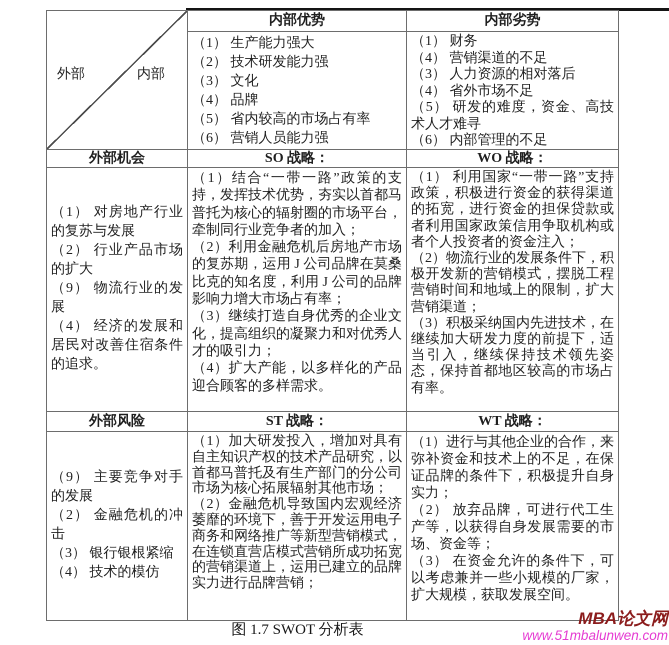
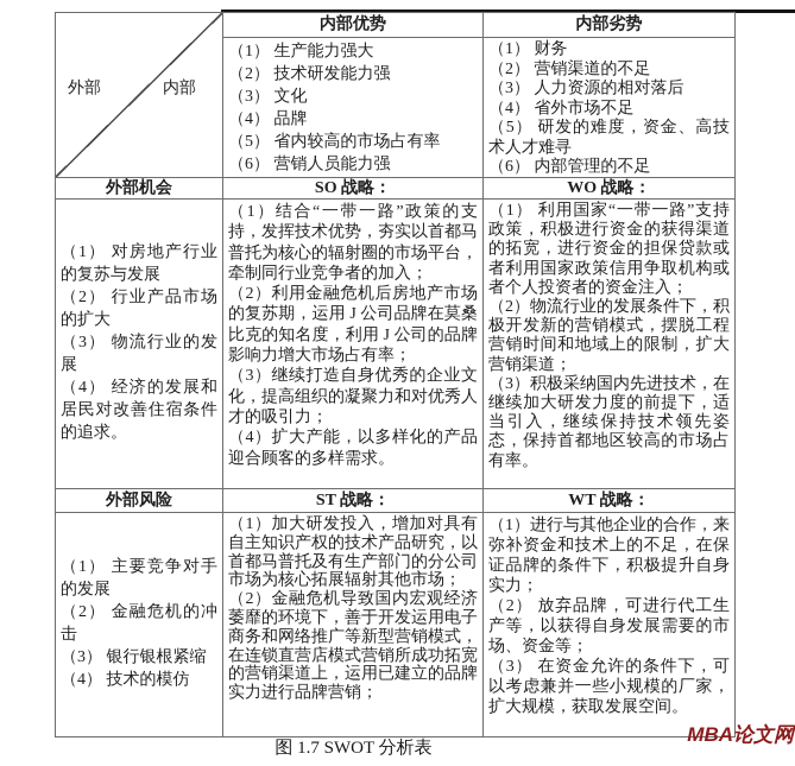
  外部 内部	内部优势	内部劣势
- （1） 生产能力强大（2） 技术研发能力强（3） 文化（4） 品牌（5） 省内较高的市场占有率（6） 营销人员能力强	（1） 财务（4） 营销渠道的不足（3） 人力资源的相对落后（4） 省外市场不足（5） 研发的难度，资金、高技术人才难寻（6） 内部管理的不足
+ （1） 生产能力强大（2） 技术研发能力强（3） 文化（4） 品牌（5） 省内较高的市场占有率（6） 营销人员能力强	（1） 财务（2） 营销渠道的不足（3） 人力资源的相对落后（4） 省外市场不足（5） 研发的难度，资金、高技术人才难寻（6） 内部管理的不足
  外部机会	SO 战略：	WO 战略：
- （1） 对房地产行业的复苏与发展（2） 行业产品市场的扩大（9） 物流行业的发展（4） 经济的发展和居民对改善住宿条件的追求。	（1）结合“一带一路”政策的支持，发挥技术优势，夯实以首都马普托为核心的辐射圈的市场平台，牵制同行业竞争者的加入；（2）利用金融危机后房地产市场的复苏期，运用 J 公司品牌在莫桑比克的知名度，利用 J 公司的品牌影响力增大市场占有率；（3）继续打造自身优秀的企业文化，提高组织的凝聚力和对优秀人才的吸引力；（4）扩大产能，以多样化的产品迎合顾客的多样需求。	（1） 利用国家“一带一路”支持政策，积极进行资金的获得渠道的拓宽，进行资金的担保贷款或者利用国家政策信用争取机构或者个人投资者的资金注入；（2）物流行业的发展条件下，积极开发新的营销模式，摆脱工程营销时间和地域上的限制，扩大营销渠道；（3）积极采纳国内先进技术，在继续加大研发力度的前提下，适当引入，继续保持技术领先姿态，保持首都地区较高的市场占有率。
+ （1） 对房地产行业的复苏与发展（2） 行业产品市场的扩大（3） 物流行业的发展（4） 经济的发展和居民对改善住宿条件的追求。	（1）结合“一带一路”政策的支持，发挥技术优势，夯实以首都马普托为核心的辐射圈的市场平台，牵制同行业竞争者的加入；（2）利用金融危机后房地产市场的复苏期，运用 J 公司品牌在莫桑比克的知名度，利用 J 公司的品牌影响力增大市场占有率；（3）继续打造自身优秀的企业文化，提高组织的凝聚力和对优秀人才的吸引力；（4）扩大产能，以多样化的产品迎合顾客的多样需求。	（1） 利用国家“一带一路”支持政策，积极进行资金的获得渠道的拓宽，进行资金的担保贷款或者利用国家政策信用争取机构或者个人投资者的资金注入；（2）物流行业的发展条件下，积极开发新的营销模式，摆脱工程营销时间和地域上的限制，扩大营销渠道；（3）积极采纳国内先进技术，在继续加大研发力度的前提下，适当引入，继续保持技术领先姿态，保持首都地区较高的市场占有率。
  外部风险	ST 战略：	WT 战略：
- （9） 主要竞争对手的发展（2） 金融危机的冲击（3） 银行银根紧缩（4） 技术的模仿	（1）加大研发投入，增加对具有自主知识产权的技术产品研究，以首都马普托及有生产部门的分公司市场为核心拓展辐射其他市场；（2）金融危机导致国内宏观经济萎靡的环境下，善于开发运用电子商务和网络推广等新型营销模式，在连锁直营店模式营销所成功拓宽的营销渠道上，运用已建立的品牌实力进行品牌营销；	（1）进行与其他企业的合作，来弥补资金和技术上的不足，在保证品牌的条件下，积极提升自身实力；（2） 放弃品牌，可进行代工生产等，以获得自身发展需要的市场、资金等；（3） 在资金允许的条件下，可以考虑兼并一些小规模的厂家，扩大规模，获取发展空间。
+ （1） 主要竞争对手的发展（2） 金融危机的冲击（3） 银行银根紧缩（4） 技术的模仿	（1）加大研发投入，增加对具有自主知识产权的技术产品研究，以首都马普托及有生产部门的分公司市场为核心拓展辐射其他市场；（2）金融危机导致国内宏观经济萎靡的环境下，善于开发运用电子商务和网络推广等新型营销模式，在连锁直营店模式营销所成功拓宽的营销渠道上，运用已建立的品牌实力进行品牌营销；	（1）进行与其他企业的合作，来弥补资金和技术上的不足，在保证品牌的条件下，积极提升自身实力；（2） 放弃品牌，可进行代工生产等，以获得自身发展需要的市场、资金等；（3） 在资金允许的条件下，可以考虑兼并一些小规模的厂家，扩大规模，获取发展空间。
  图 1.7 SWOT 分析表
  MBA论文网
- www.51mbalunwen.com
